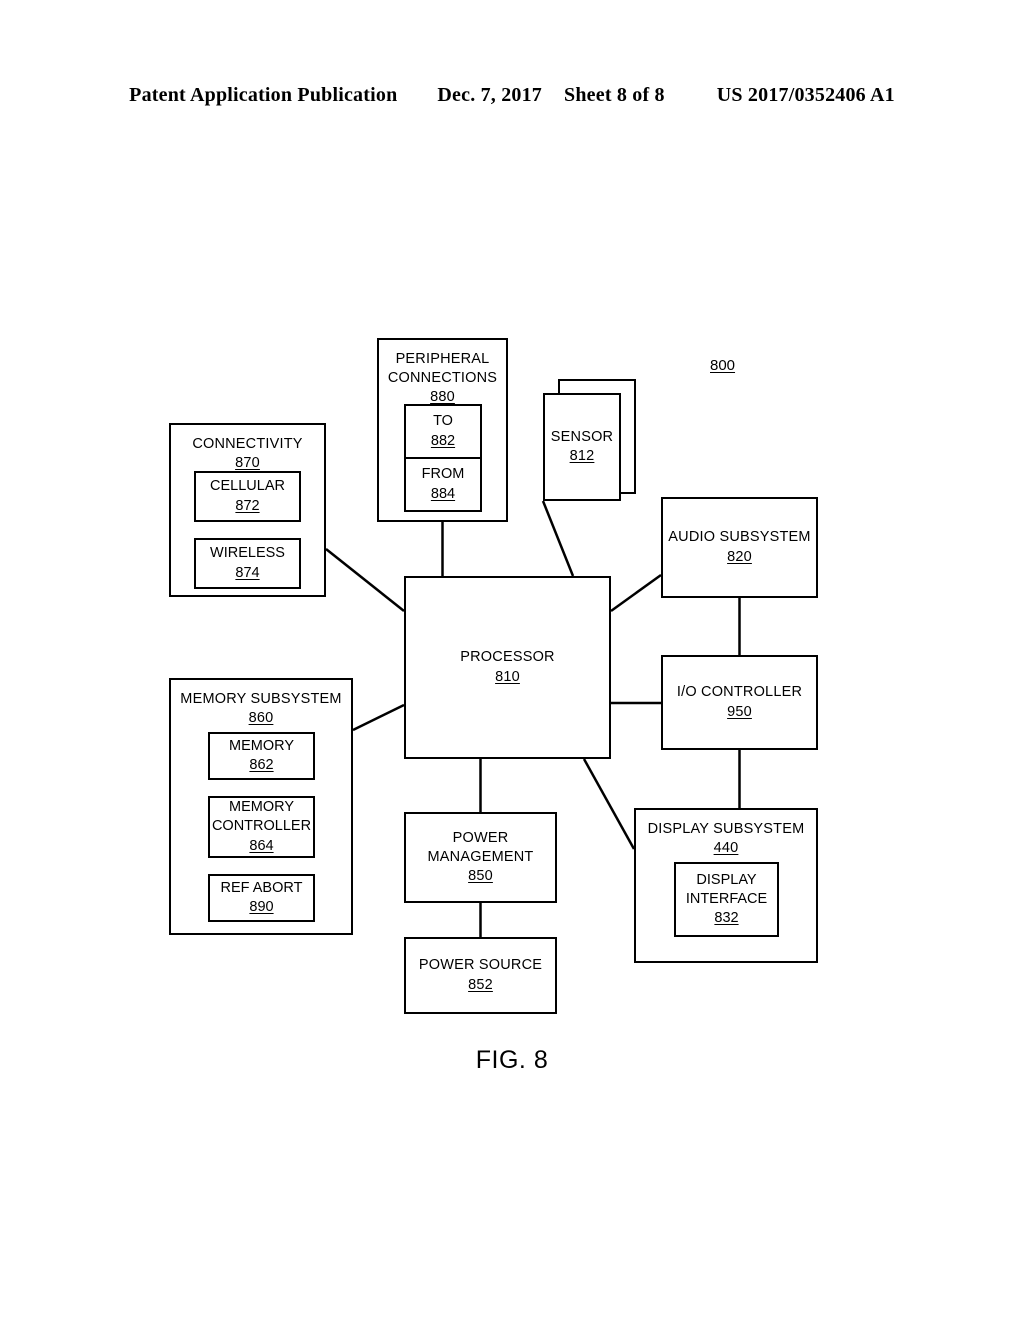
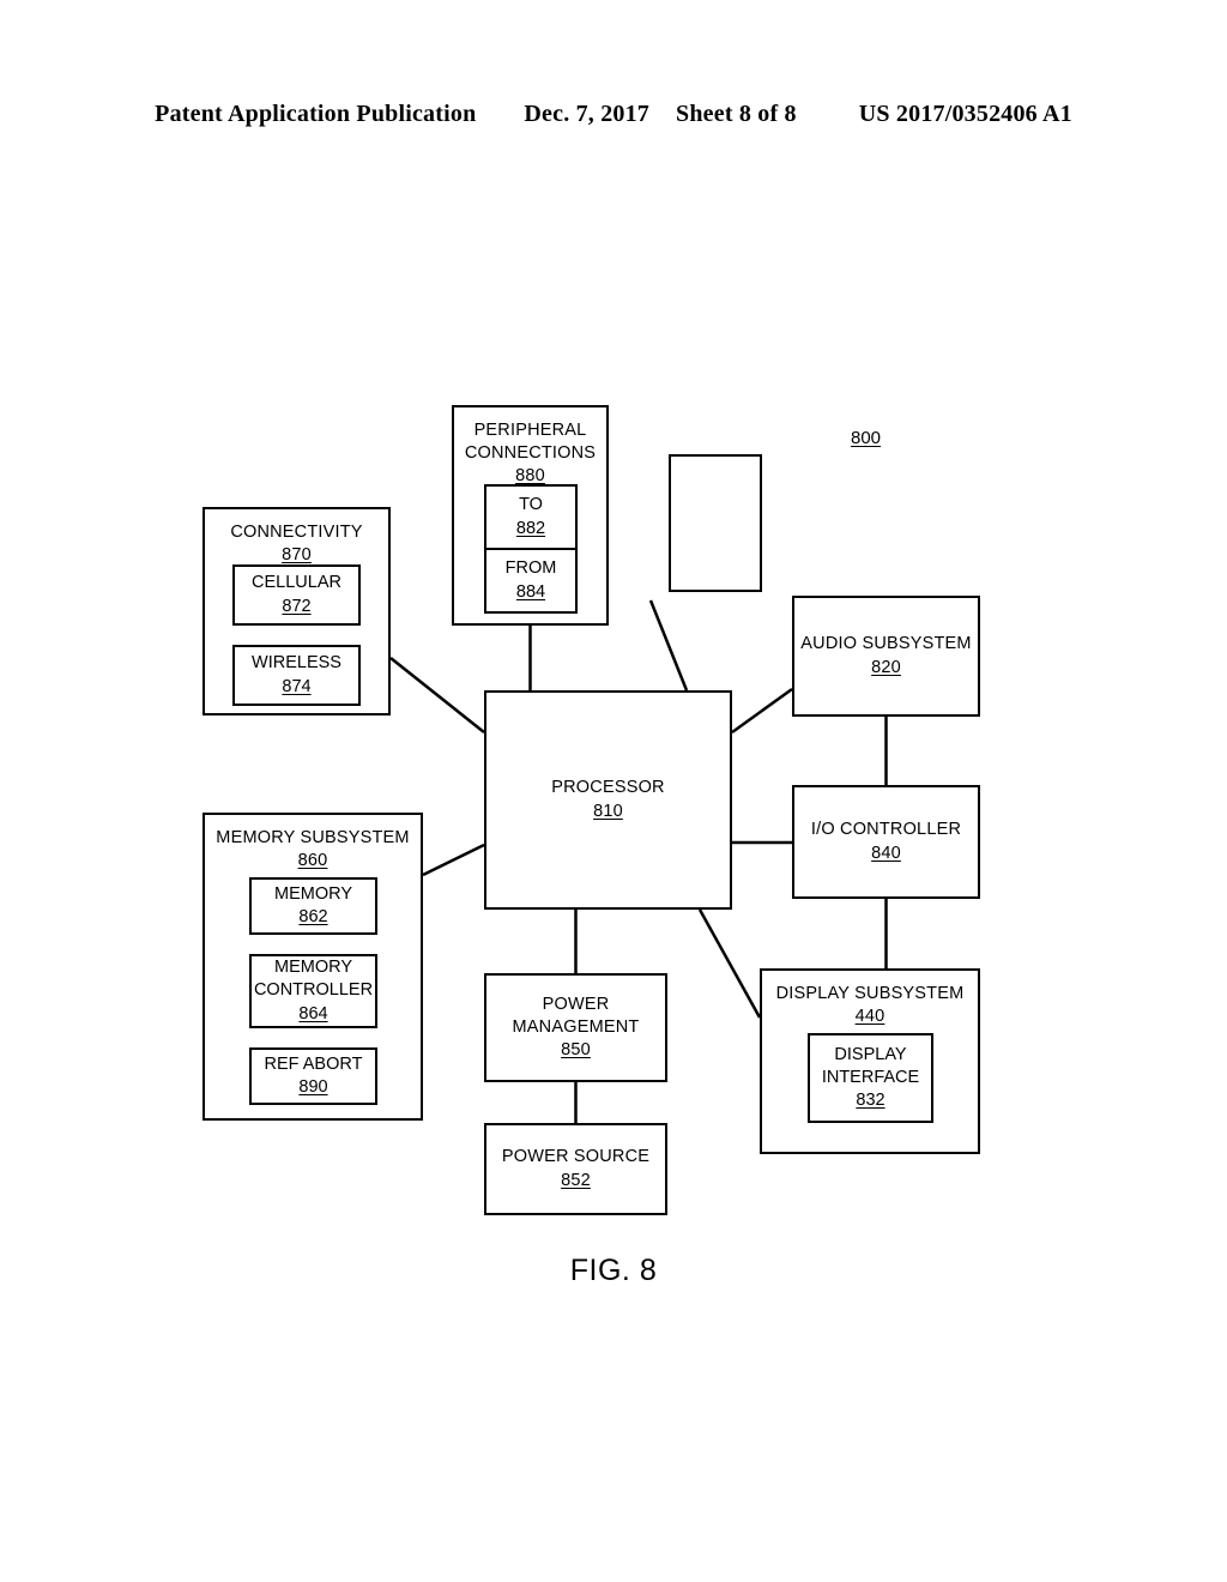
  Patent Application Publication
  Dec. 7, 2017
  Sheet 8 of 8
  US 2017/0352406 A1
  800
  PERIPHERAL
  CONNECTIONS
  880
  TO
  882
  FROM
  884
  CONNECTIVITY
  870
  CELLULAR
  872
  WIRELESS
  874
- SENSOR
- 812
  AUDIO SUBSYSTEM
  820
  I/O CONTROLLER
- 950
+ 840
  DISPLAY SUBSYSTEM
  440
  DISPLAY
  INTERFACE
  832
  MEMORY SUBSYSTEM
  860
  MEMORY
  862
  MEMORY
  CONTROLLER
  864
  REF ABORT
  890
  PROCESSOR
  810
  POWER MANAGEMENT
  850
  POWER SOURCE
  852
  FIG. 8
